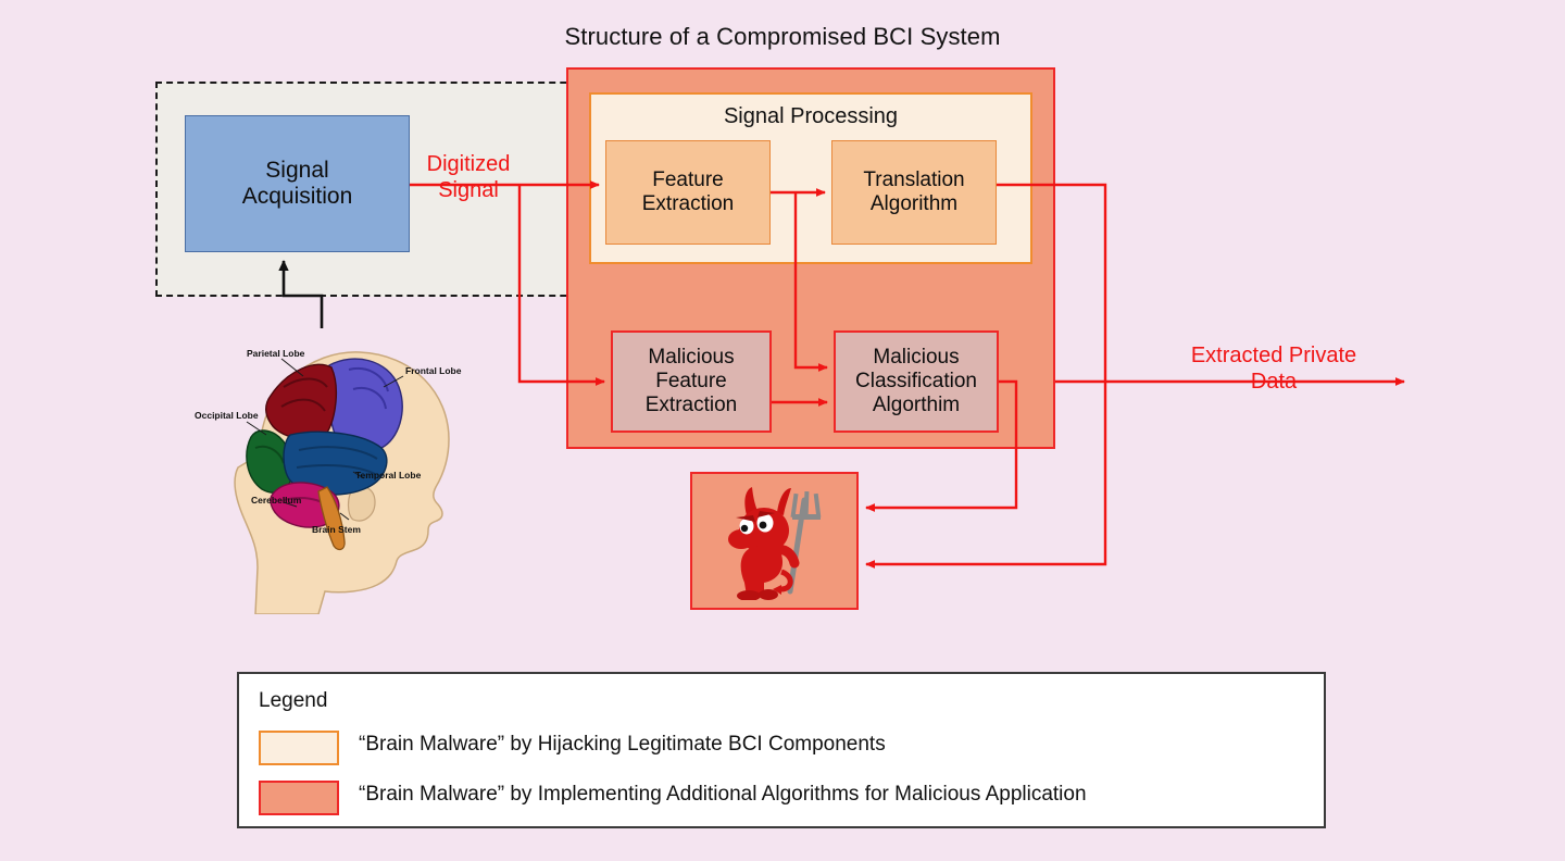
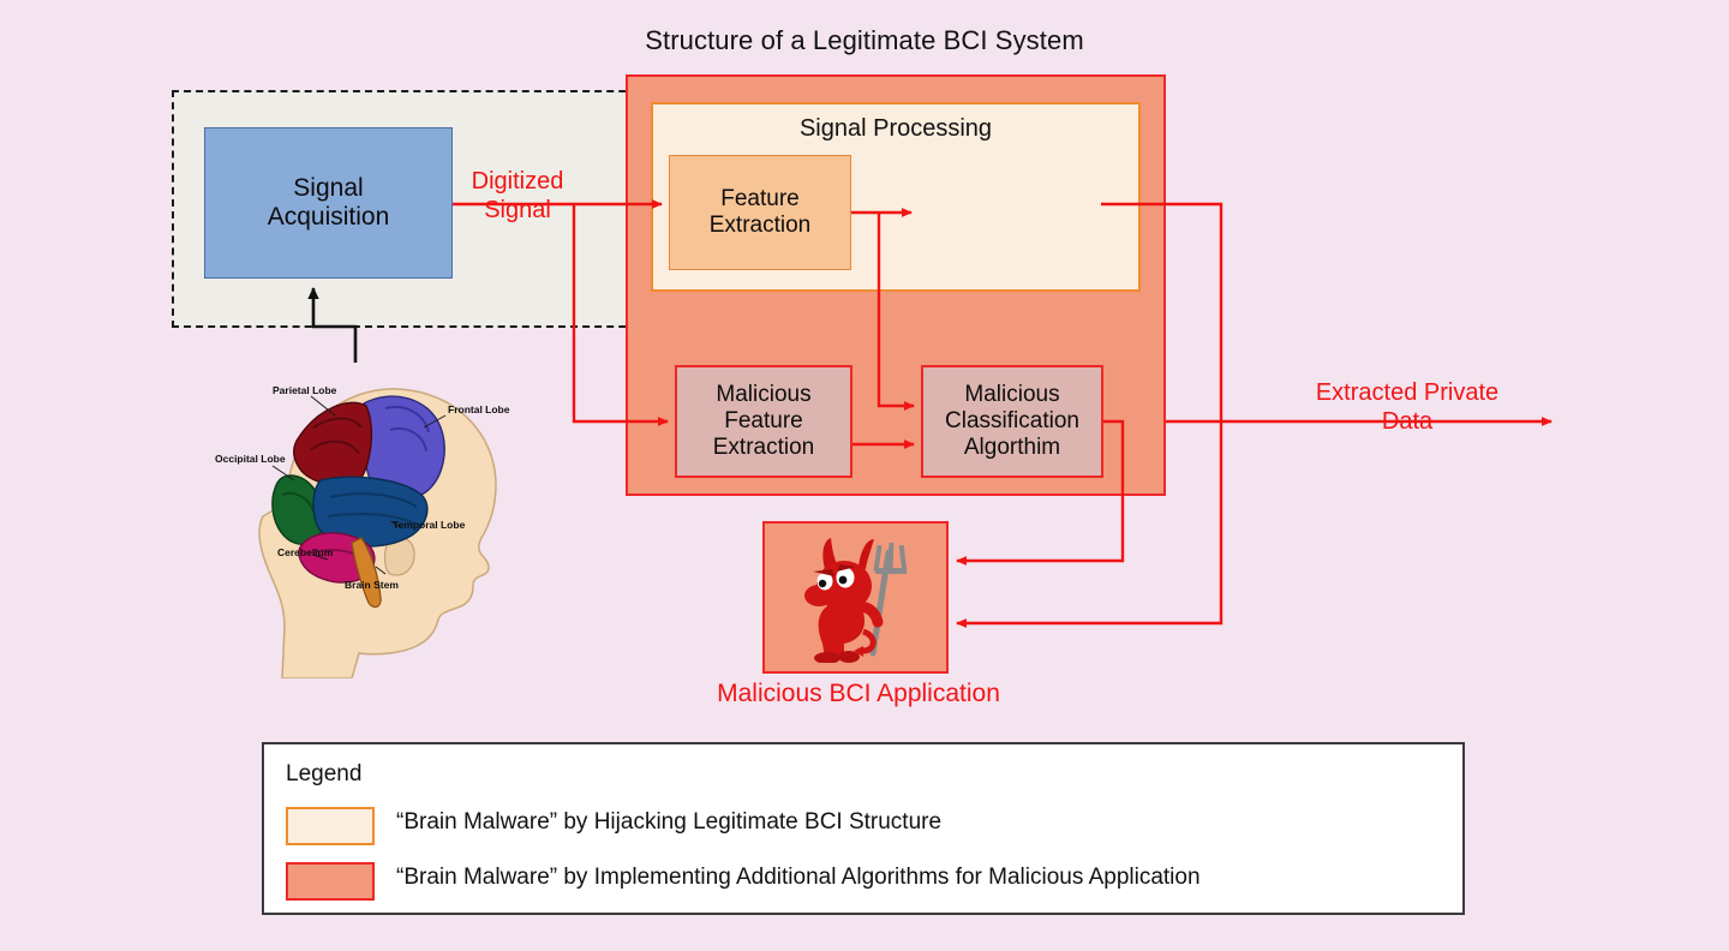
- Structure of a Compromised BCI System
+ Structure of a Legitimate BCI System
  Signal Processing
  Signal
  Acquisition
  Feature
  Extraction
- Translation
- Algorithm
  Malicious
  Feature
  Extraction
  Malicious
  Classification
  Algorthim
+ Malicious BCI Application
  Parietal Lobe
  Frontal Lobe
  Occipital Lobe
  Temporal Lobe
  Cerebellum
  Brain Stem
  Digitized
  Signal
  Extracted Private
  Data
  Legend
- “Brain Malware” by Hijacking Legitimate BCI Components
+ “Brain Malware” by Hijacking Legitimate BCI Structure
  “Brain Malware” by Implementing Additional Algorithms for Malicious Application
